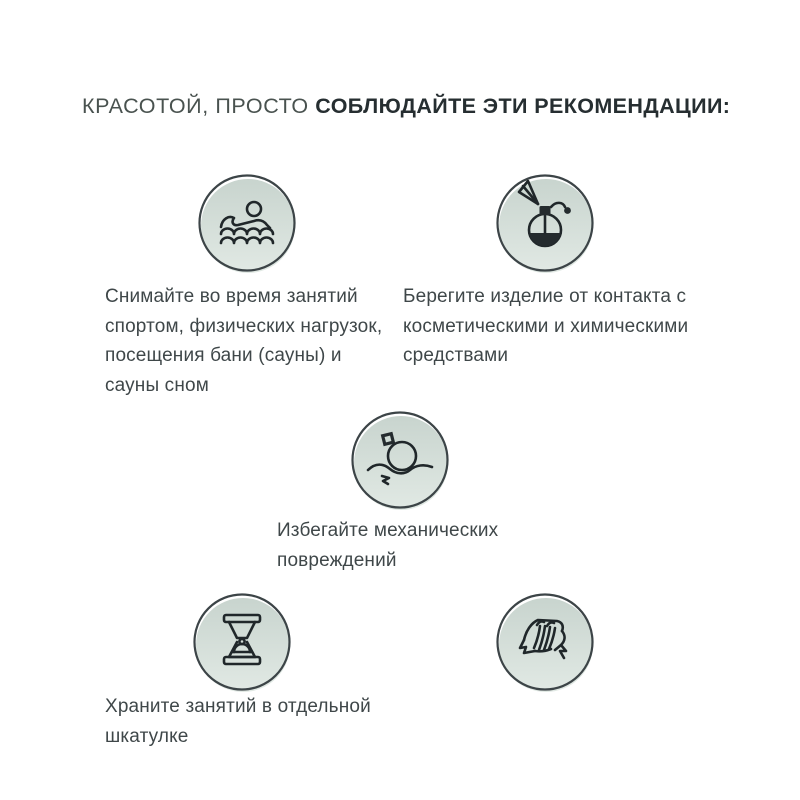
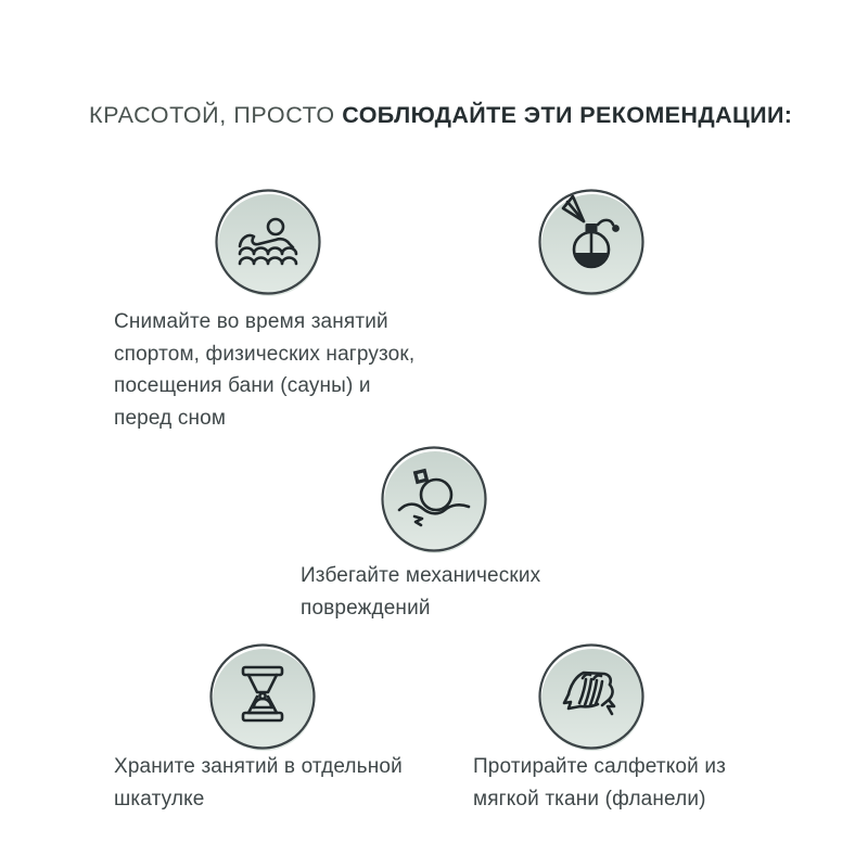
  КРАСОТОЙ, ПРОСТО СОБЛЮДАЙТЕ ЭТИ РЕКОМЕНДАЦИИ:
- Снимайте во время занятий спортом, физических нагрузок, посещения бани (сауны) и сауны сном
+ Снимайте во время занятий спортом, физических нагрузок, посещения бани (сауны) и перед сном
- Берегите изделие от контакта с косметическими и химическими средствами
  Избегайте механических повреждений
  Храните занятий в отдельной шкатулке
+ Протирайте салфеткой из мягкой ткани (фланели)
